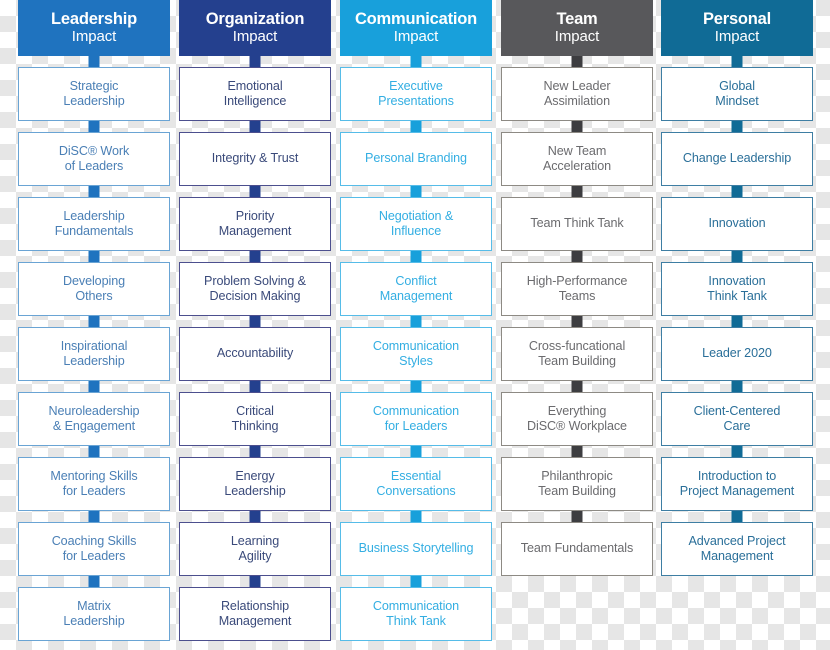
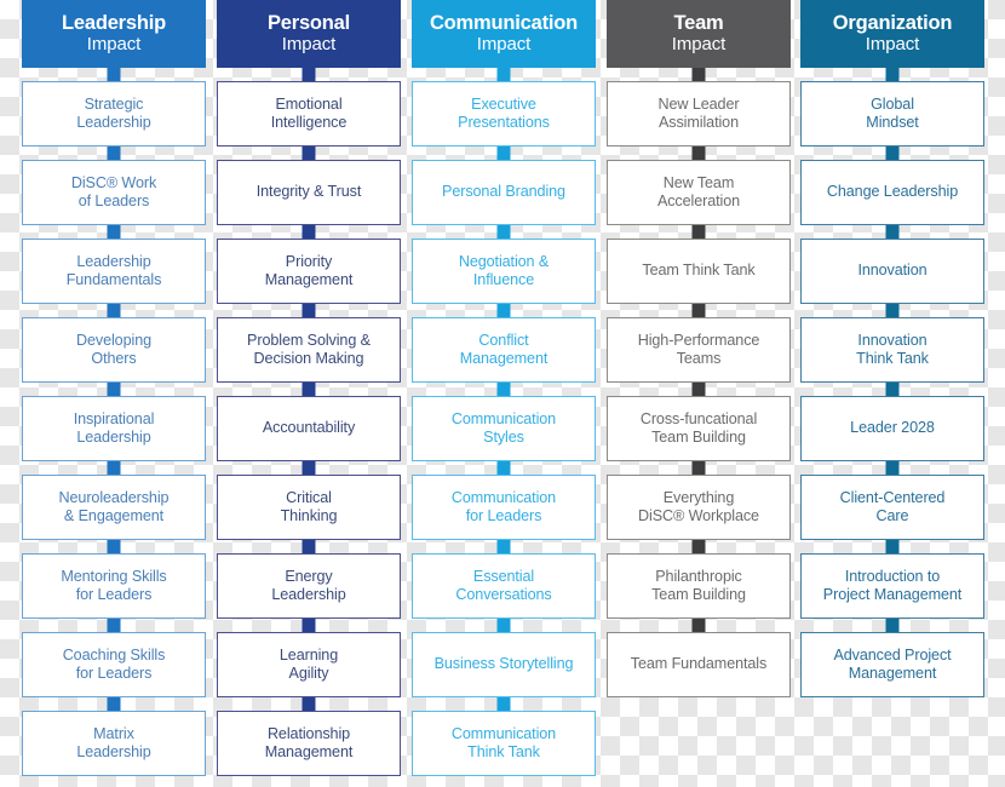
  Leadership
  Impact
  Strategic
  Leadership
  DiSC® Work
  of Leaders
  Leadership
  Fundamentals
  Developing
  Others
  Inspirational
  Leadership
  Neuroleadership
  & Engagement
  Mentoring Skills
  for Leaders
  Coaching Skills
  for Leaders
  Matrix
  Leadership
- Organization
+ Personal
  Impact
  Emotional
  Intelligence
  Integrity & Trust
  Priority
  Management
  Problem Solving &
  Decision Making
  Accountability
  Critical
  Thinking
  Energy
  Leadership
  Learning
  Agility
  Relationship
  Management
  Communication
  Impact
  Executive
  Presentations
  Personal Branding
  Negotiation &
  Influence
  Conflict
  Management
  Communication
  Styles
  Communication
  for Leaders
  Essential
  Conversations
  Business Storytelling
  Communication
  Think Tank
  Team
  Impact
  New Leader
  Assimilation
  New Team
  Acceleration
  Team Think Tank
  High-Performance
  Teams
  Cross-funcational
  Team Building
  Everything
  DiSC® Workplace
  Philanthropic
  Team Building
  Team Fundamentals
- Personal
+ Organization
  Impact
  Global
  Mindset
  Change Leadership
  Innovation
  Innovation
  Think Tank
- Leader 2020
+ Leader 2028
  Client-Centered
  Care
  Introduction to
  Project Management
  Advanced Project
  Management
